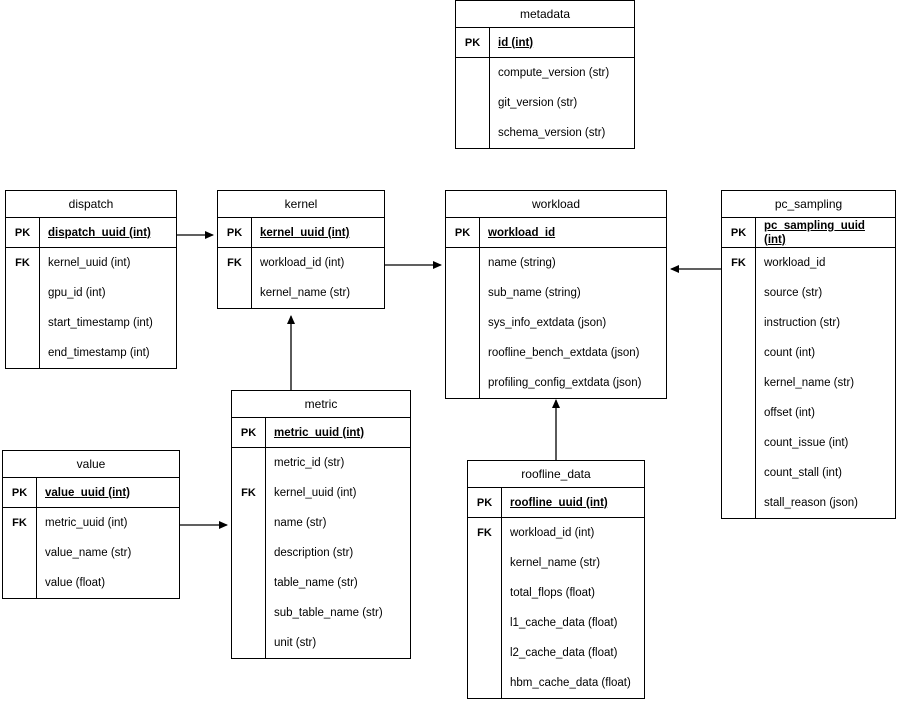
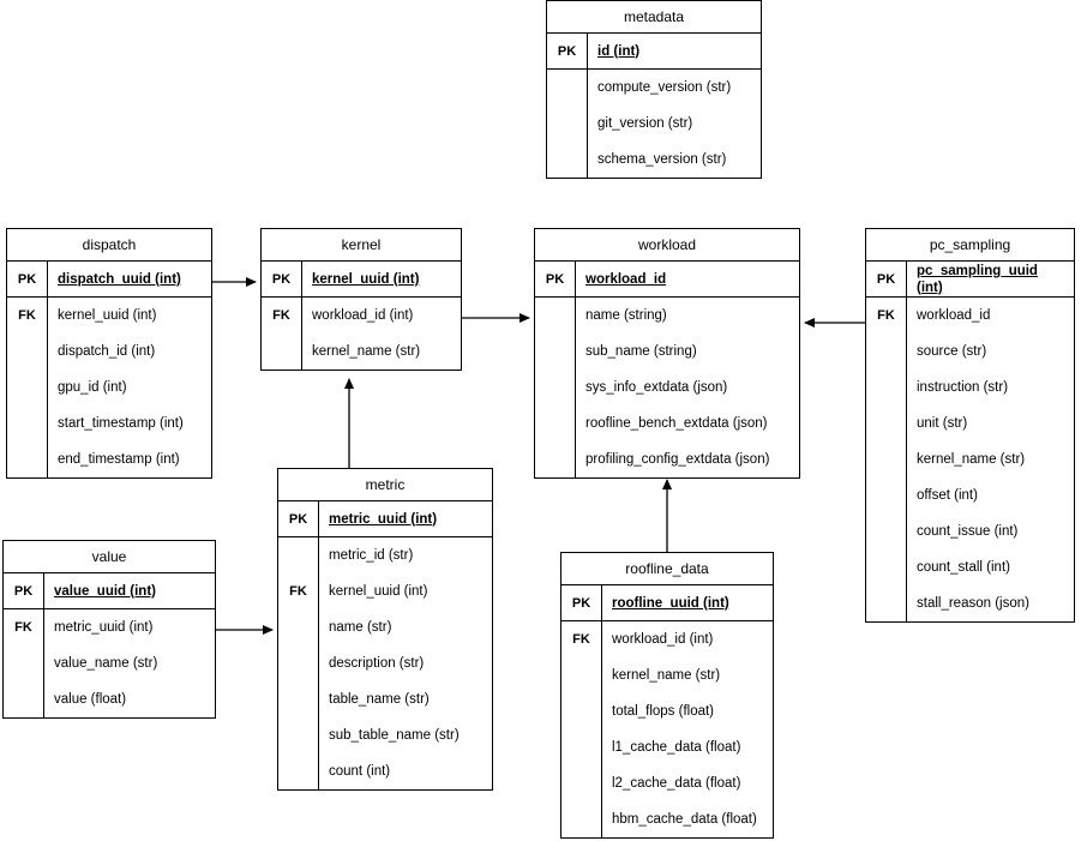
  metadata
  PK
  id (int)
  compute_version (str)
  git_version (str)
  schema_version (str)
  dispatch
  PK
  dispatch_uuid (int)
  FK
  kernel_uuid (int)
+ dispatch_id (int)
  gpu_id (int)
  start_timestamp (int)
  end_timestamp (int)
  kernel
  PK
  kernel_uuid (int)
  FK
  workload_id (int)
  kernel_name (str)
  workload
  PK
  workload_id
  name (string)
  sub_name (string)
  sys_info_extdata (json)
  roofline_bench_extdata (json)
  profiling_config_extdata (json)
  pc_sampling
  PK
  pc_sampling_uuid (int)
  FK
  workload_id
  source (str)
  instruction (str)
- count (int)
+ unit (str)
  kernel_name (str)
  offset (int)
  count_issue (int)
  count_stall (int)
  stall_reason (json)
  metric
  PK
  metric_uuid (int)
  metric_id (str)
  FK
  kernel_uuid (int)
  name (str)
  description (str)
  table_name (str)
  sub_table_name (str)
- unit (str)
+ count (int)
  value
  PK
  value_uuid (int)
  FK
  metric_uuid (int)
  value_name (str)
  value (float)
  roofline_data
  PK
  roofline_uuid (int)
  FK
  workload_id (int)
  kernel_name (str)
  total_flops (float)
  l1_cache_data (float)
  l2_cache_data (float)
  hbm_cache_data (float)
